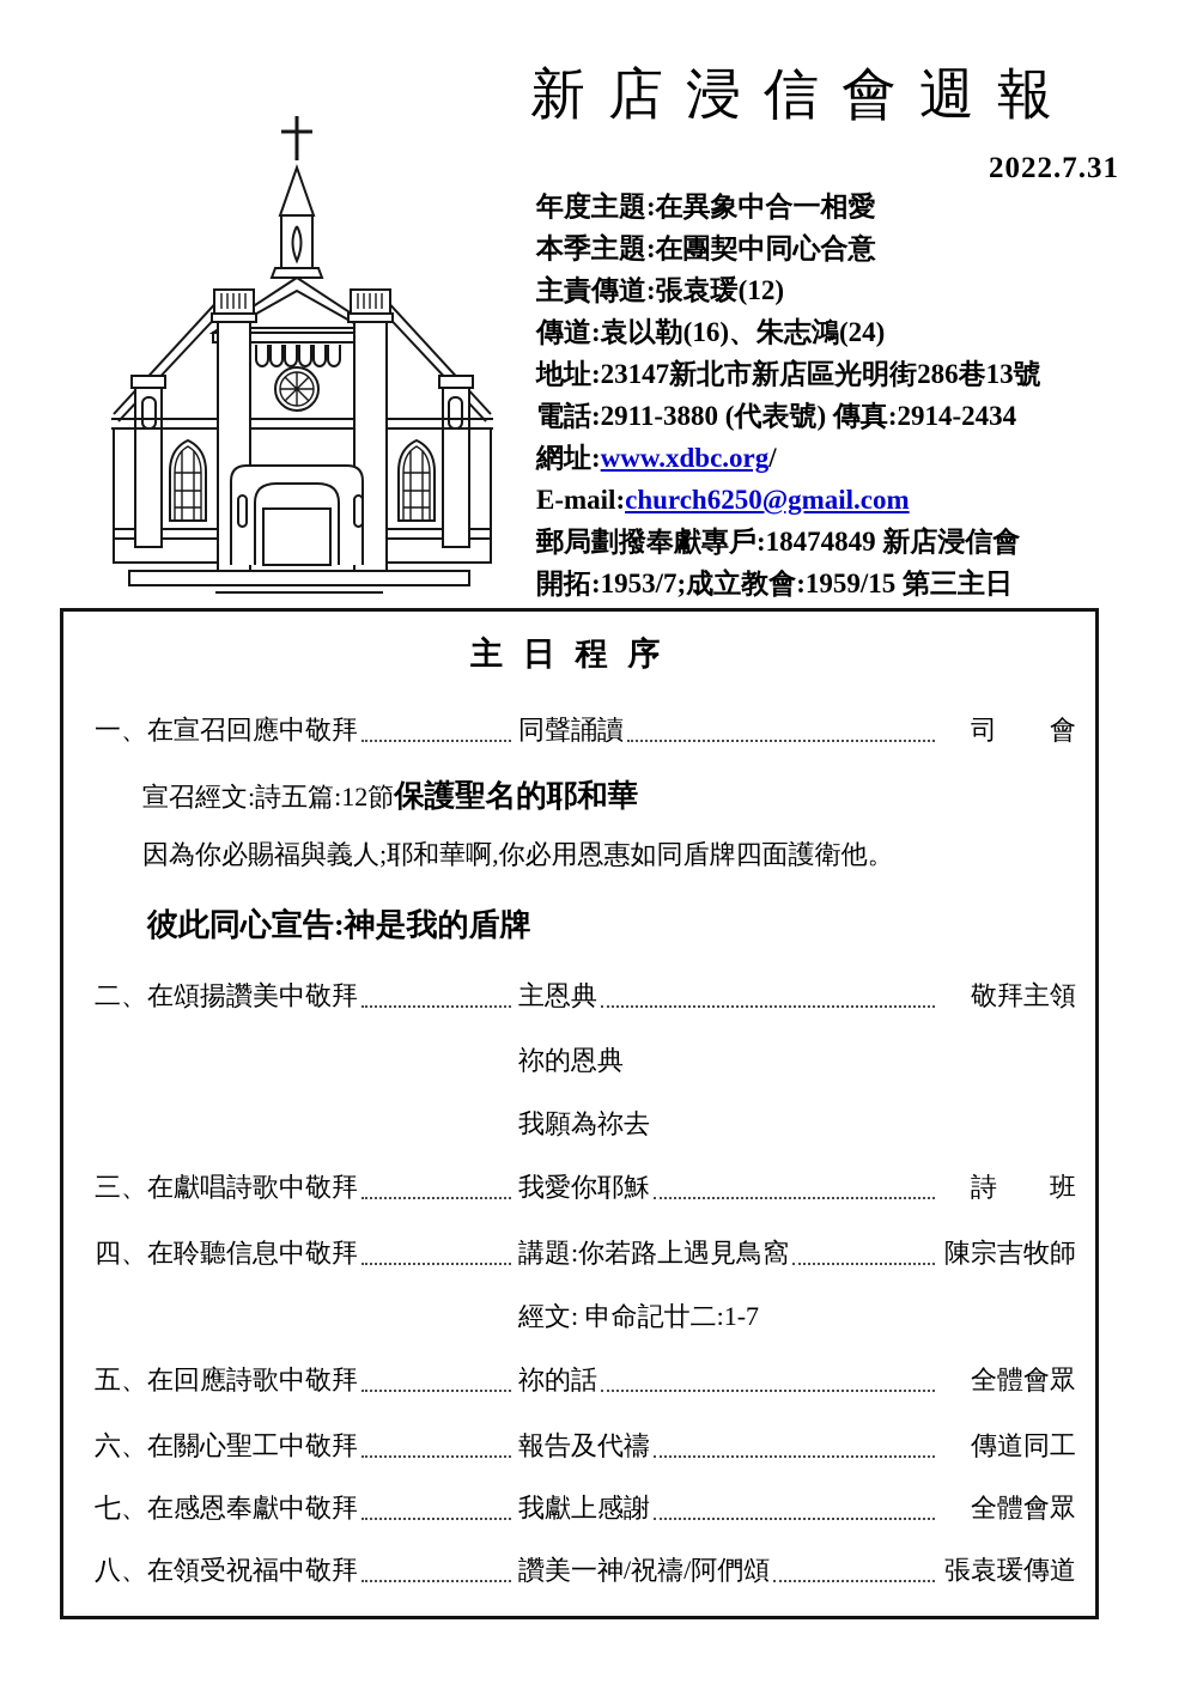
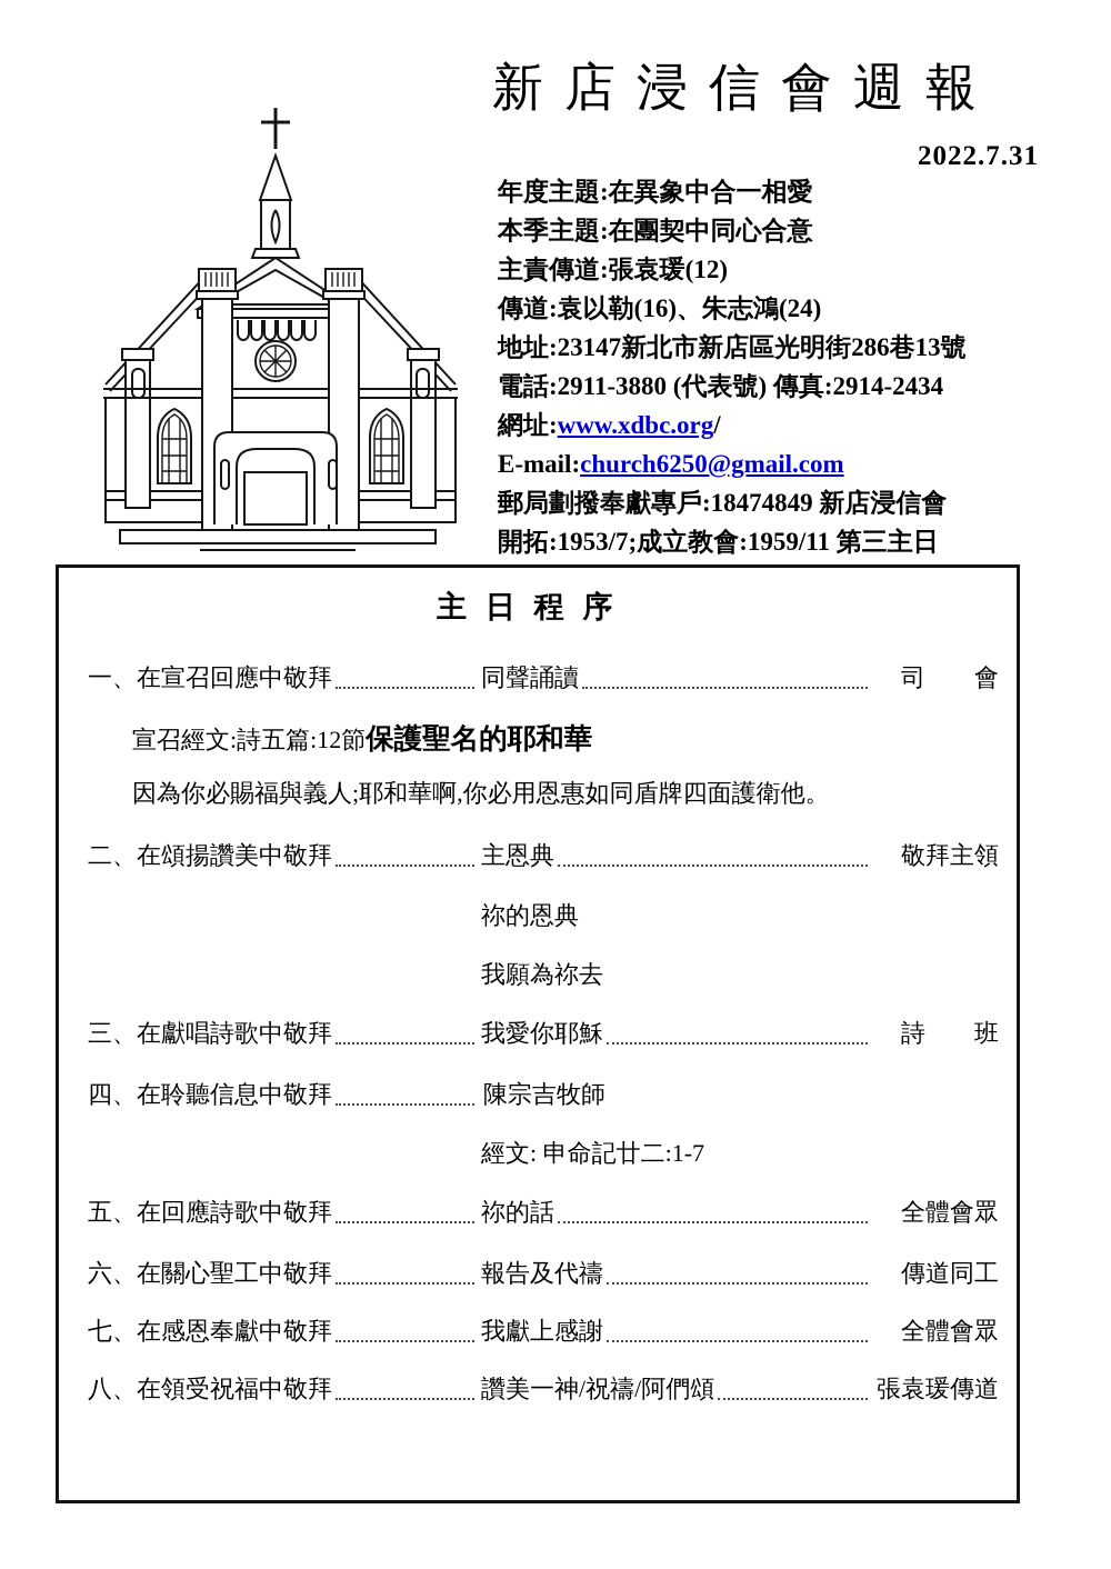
  新店浸信會週報
  2022.7.31
  年度主題:在異象中合一相愛
  本季主題:在團契中同心合意
  主責傳道:張袁瑗(12)
  傳道:袁以勒(16)、朱志鴻(24)
  地址:23147新北市新店區光明街286巷13號
  電話:2911-3880 (代表號) 傳真:2914-2434
  網址:www.xdbc.org/
  E-mail:church6250@gmail.com
  郵局劃撥奉獻專戶:18474849 新店浸信會
- 開拓:1953/7;成立教會:1959/15 第三主日
+ 開拓:1953/7;成立教會:1959/11 第三主日
  主日程序
  一、在宣召回應中敬拜
  同聲誦讀
  司 會
  宣召經文:詩五篇:12節保護聖名的耶和華
  因為你必賜福與義人;耶和華啊,你必用恩惠如同盾牌四面護衛他。
- 彼此同心宣告:神是我的盾牌
  二、在頌揚讚美中敬拜
  主恩典
  敬拜主領
  祢的恩典
  我願為祢去
  三、在獻唱詩歌中敬拜
  我愛你耶穌
  詩 班
  四、在聆聽信息中敬拜
- 講題:你若路上遇見鳥窩
  陳宗吉牧師
  經文: 申命記廿二:1-7
  五、在回應詩歌中敬拜
  祢的話
  全體會眾
  六、在關心聖工中敬拜
  報告及代禱
  傳道同工
  七、在感恩奉獻中敬拜
  我獻上感謝
  全體會眾
  八、在領受祝福中敬拜
  讚美一神/祝禱/阿們頌
  張袁瑗傳道
